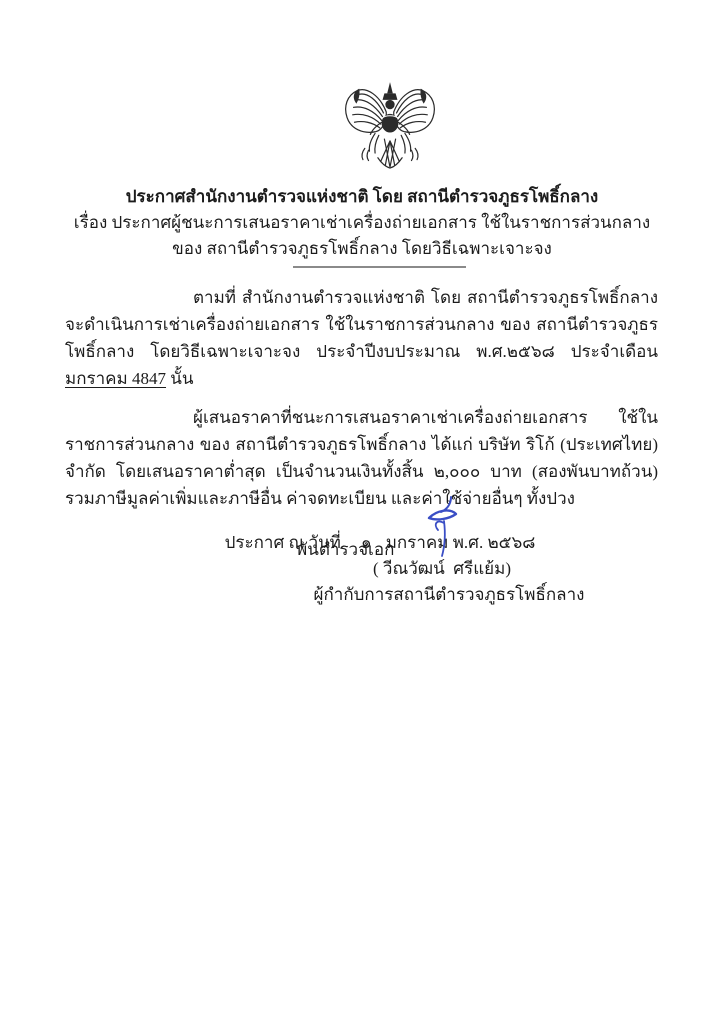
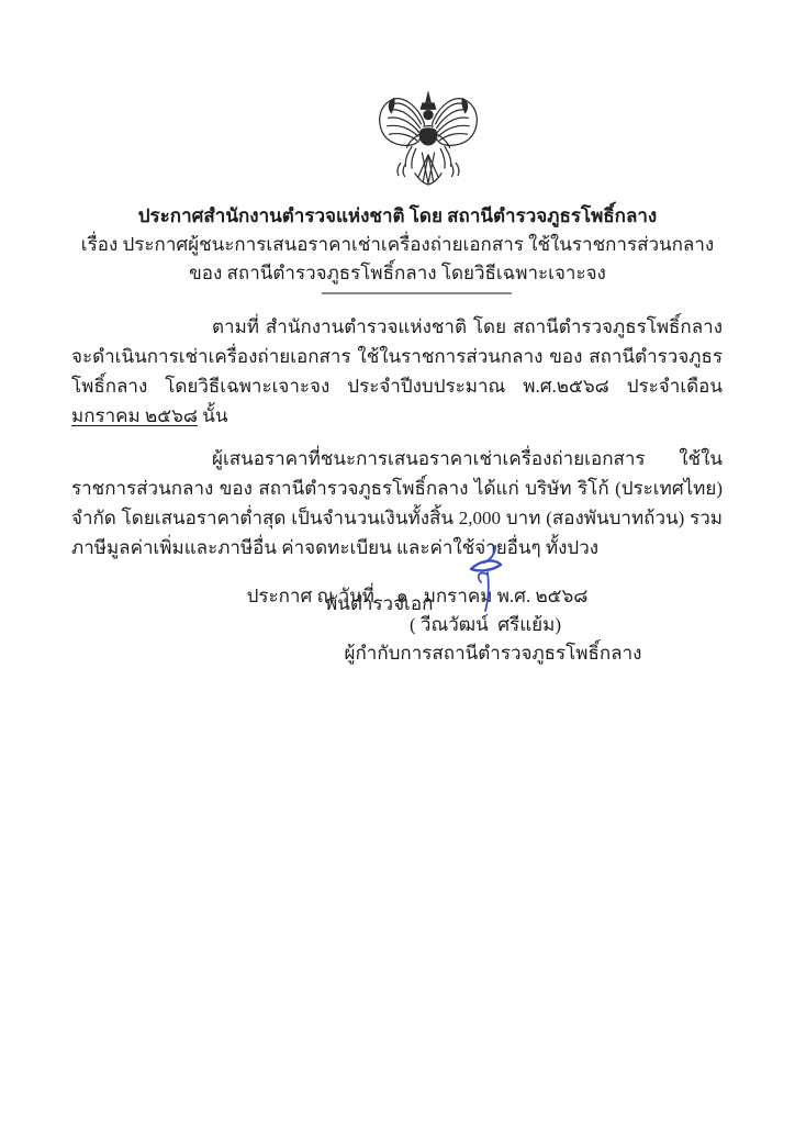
  ประกาศสำนักงานตำรวจแห่งชาติ โดย สถานีตำรวจภูธรโพธิ์กลาง
  เรื่อง ประกาศผู้ชนะการเสนอราคาเช่าเครื่องถ่ายเอกสาร ใช้ในราชการส่วนกลาง
  ของ สถานีตำรวจภูธรโพธิ์กลาง โดยวิธีเฉพาะเจาะจง
- ตามที่ สำนักงานตำรวจแห่งชาติ โดย สถานีตำรวจภูธรโพธิ์กลาง จะดำเนินการเช่าเครื่องถ่ายเอกสาร ใช้ในราชการส่วนกลาง ของ สถานีตำรวจภูธรโพธิ์กลาง โดยวิธีเฉพาะเจาะจง ประจำปีงบประมาณ พ.ศ.๒๕๖๘ ประจำเดือน มกราคม 4847 นั้น
+ ตามที่ สำนักงานตำรวจแห่งชาติ โดย สถานีตำรวจภูธรโพธิ์กลาง จะดำเนินการเช่าเครื่องถ่ายเอกสาร ใช้ในราชการส่วนกลาง ของ สถานีตำรวจภูธรโพธิ์กลาง โดยวิธีเฉพาะเจาะจง ประจำปีงบประมาณ พ.ศ.๒๕๖๘ ประจำเดือน มกราคม ๒๕๖๘ นั้น
- ผู้เสนอราคาที่ชนะการเสนอราคาเช่าเครื่องถ่ายเอกสาร ใช้ในราชการส่วนกลาง ของ สถานีตำรวจภูธรโพธิ์กลาง ได้แก่ บริษัท ริโก้ (ประเทศไทย) จำกัด โดยเสนอราคาต่ำสุด เป็นจำนวนเงินทั้งสิ้น ๒,๐๐๐ บาท (สองพันบาทถ้วน) รวมภาษีมูลค่าเพิ่มและภาษีอื่น ค่าจดทะเบียน และค่าใช้จ่ายอื่นๆ ทั้งปวง
+ ผู้เสนอราคาที่ชนะการเสนอราคาเช่าเครื่องถ่ายเอกสาร ใช้ในราชการส่วนกลาง ของ สถานีตำรวจภูธรโพธิ์กลาง ได้แก่ บริษัท ริโก้ (ประเทศไทย) จำกัด โดยเสนอราคาต่ำสุด เป็นจำนวนเงินทั้งสิ้น 2,000 บาท (สองพันบาทถ้วน) รวมภาษีมูลค่าเพิ่มและภาษีอื่น ค่าจดทะเบียน และค่าใช้จ่ายอื่นๆ ทั้งปวง
  ประกาศ ณ วันที่ ๑ มกราคม พ.ศ. ๒๕๖๘
  พันตำรวจเอก
  ( วีณวัฒน์ ศรีแย้ม)
  ผู้กำกับการสถานีตำรวจภูธรโพธิ์กลาง
